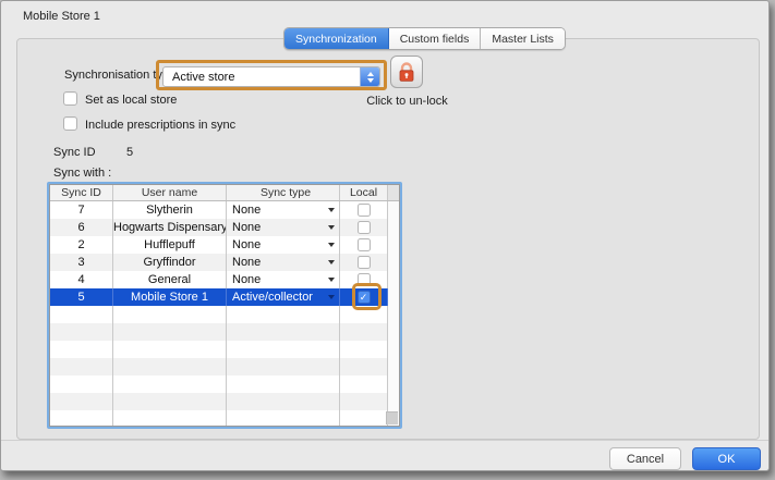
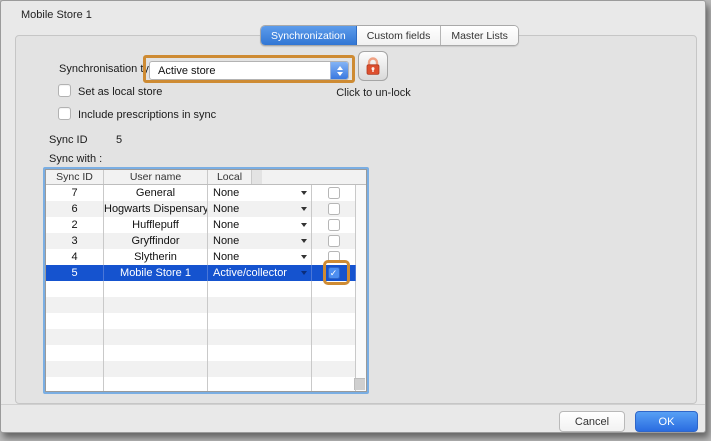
  Mobile Store 1
  Synchronization
  Custom fields
  Master Lists
  Synchronisation ty
  Active store
  Click to un-lock
  Set as local store
  Include prescriptions in sync
  Sync ID
  5
  Sync with :
  Sync ID
  User name
- Sync type
  Local
  7
- Slytherin
+ General
  None
  6
  Hogwarts Dispensary
  None
  2
  Hufflepuff
  None
  3
  Gryffindor
  None
  4
- General
+ Slytherin
  None
  5
  Mobile Store 1
  Active/collector
  ✓
  Cancel
  OK
